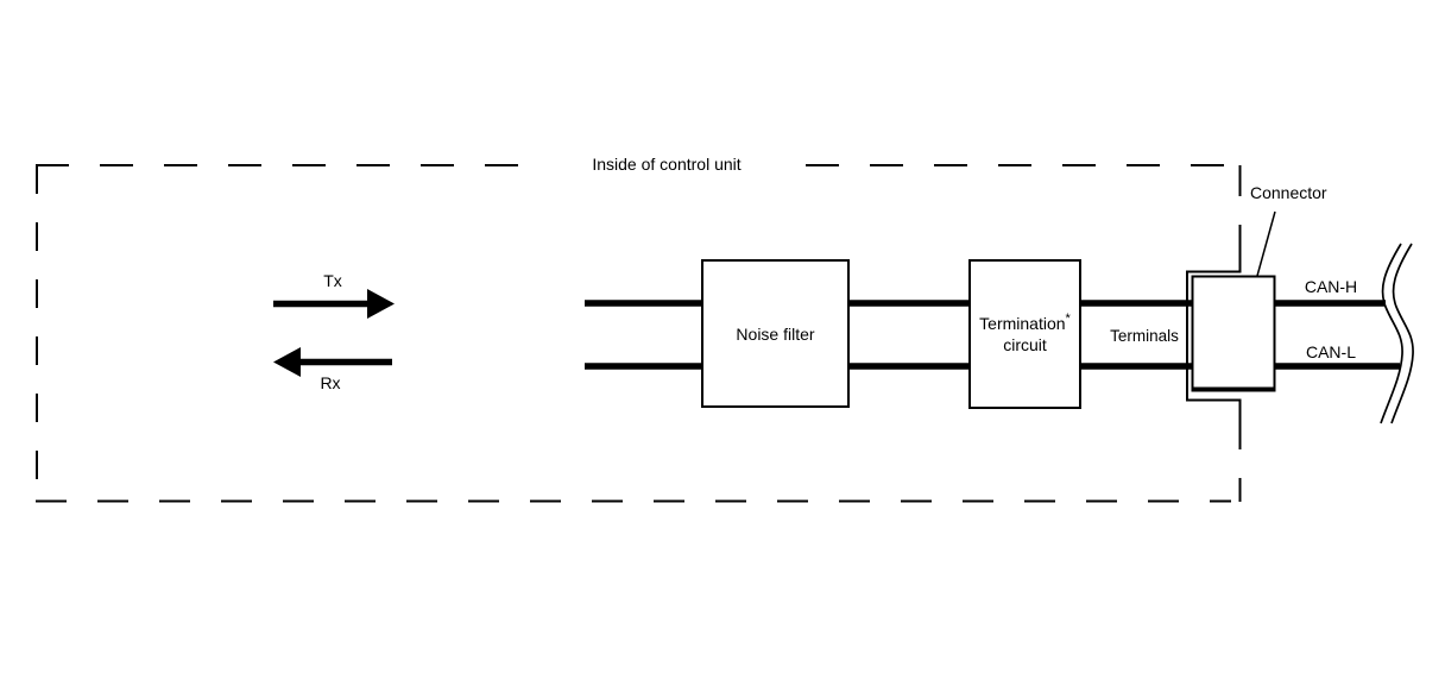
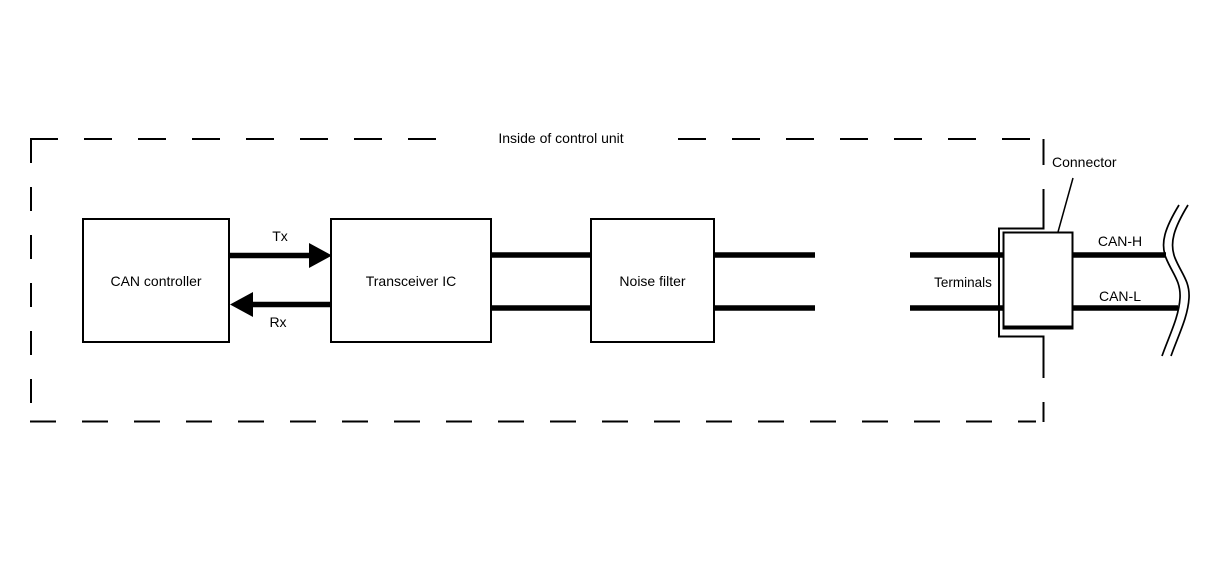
  Inside of control unit
+ CAN controller
+ Transceiver IC
  Noise filter
- Termination*
- circuit
  Tx
  Rx
  Terminals
  Connector
  CAN-H
  CAN-L
